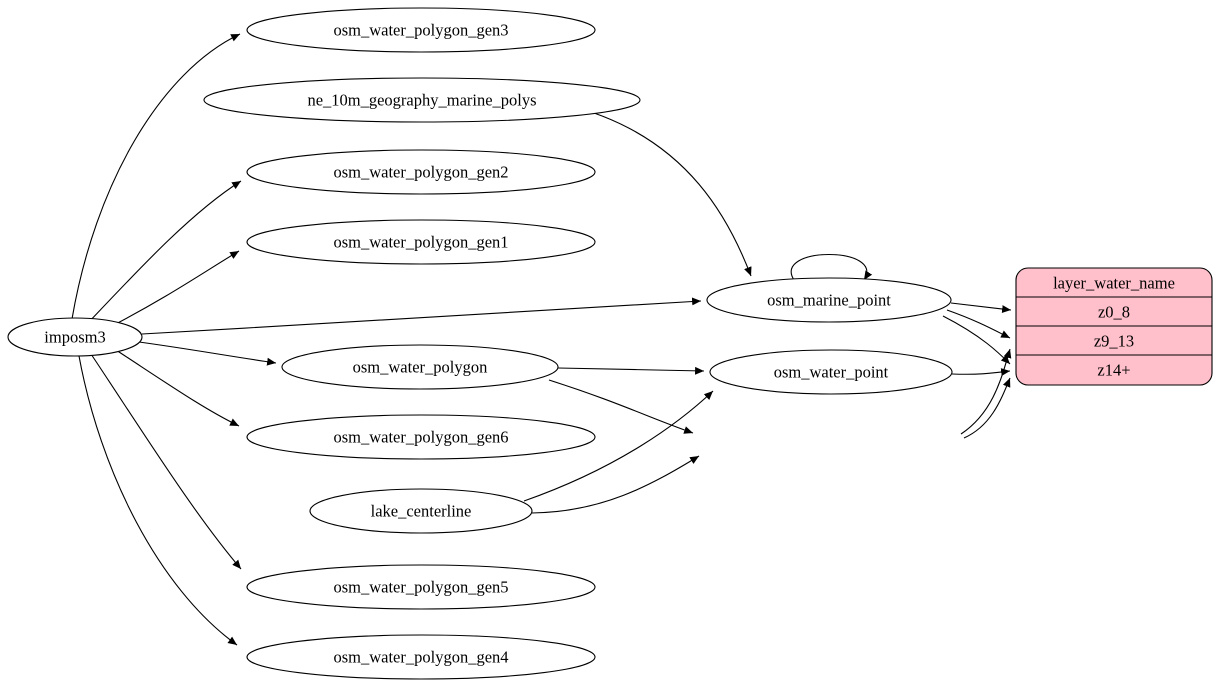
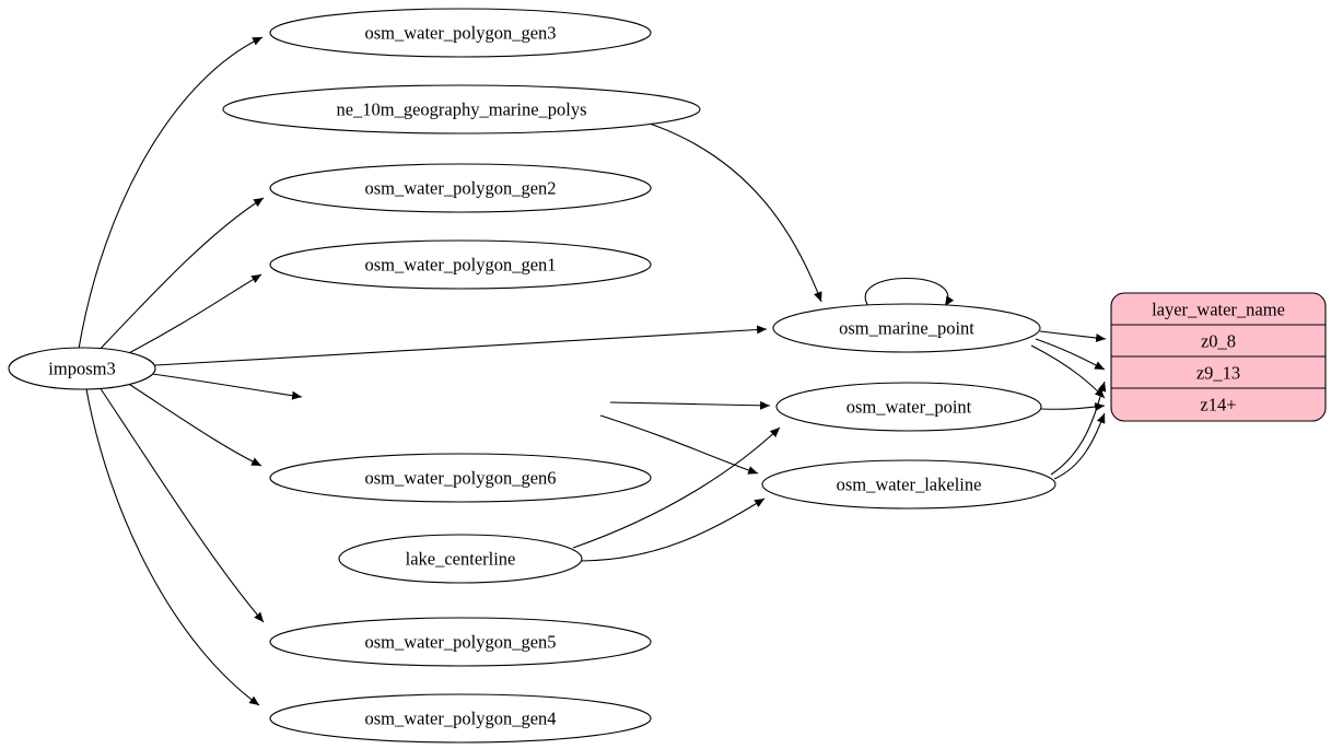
  imposm3
  osm_water_polygon_gen3
  ne_10m_geography_marine_polys
  osm_water_polygon_gen2
  osm_water_polygon_gen1
  osm_marine_point
- osm_water_polygon
  osm_water_point
  osm_water_polygon_gen6
+ osm_water_lakeline
  lake_centerline
  osm_water_polygon_gen5
  osm_water_polygon_gen4
  layer_water_name
  z0_8
  z9_13
  z14+
